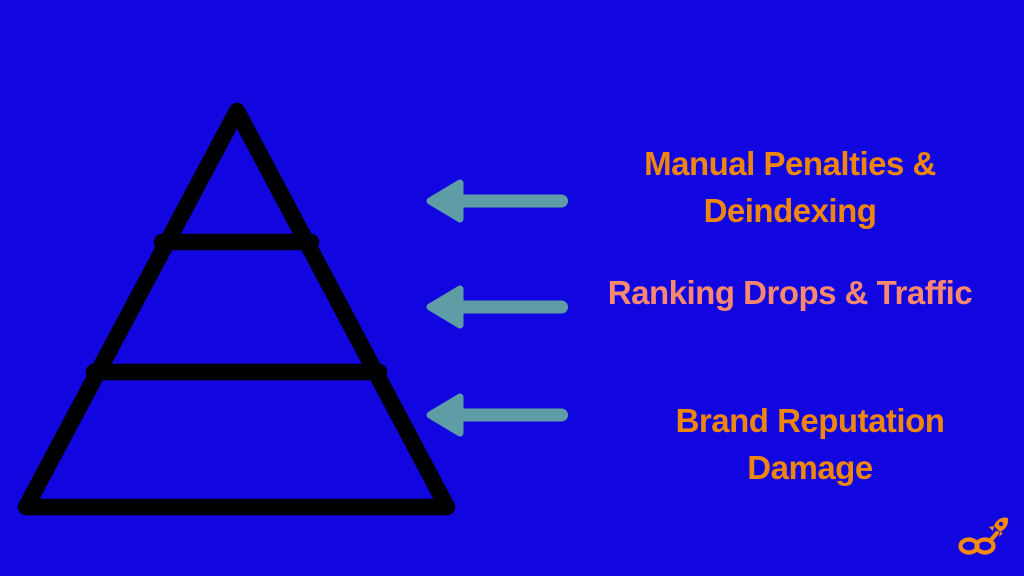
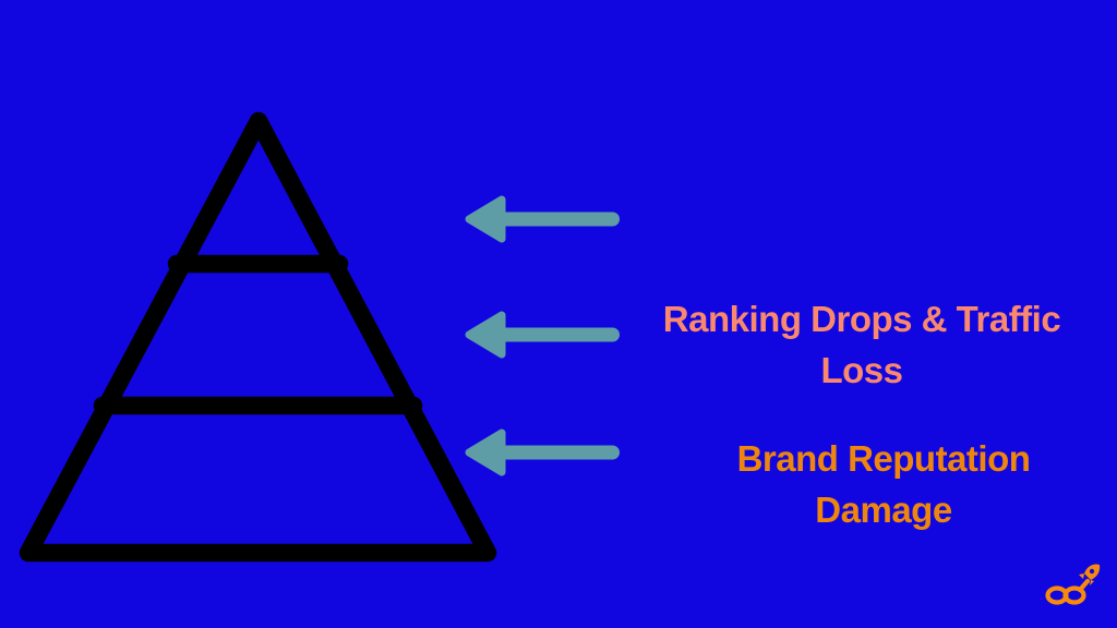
- Manual Penalties &
- Deindexing
  Ranking Drops & Traffic
+ Loss
  Brand Reputation
  Damage
